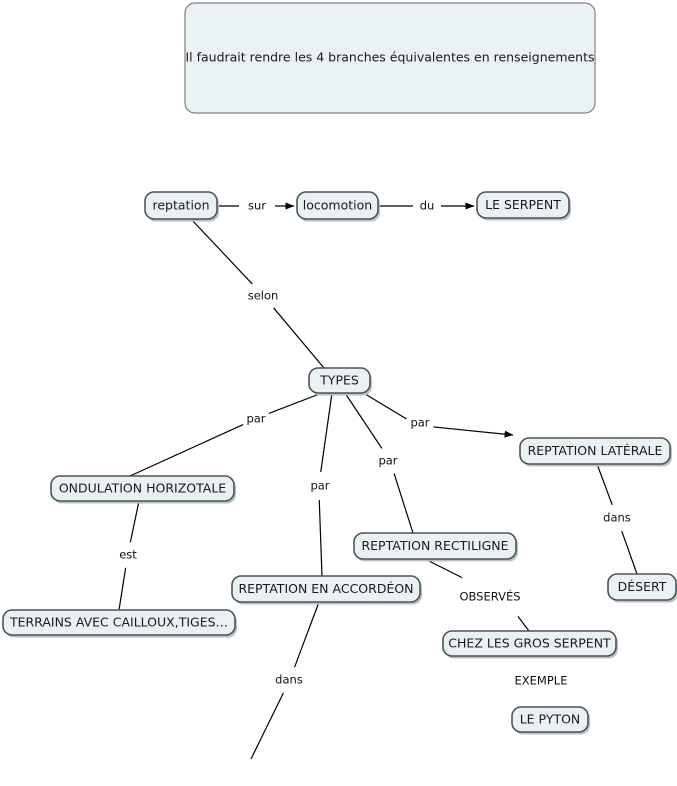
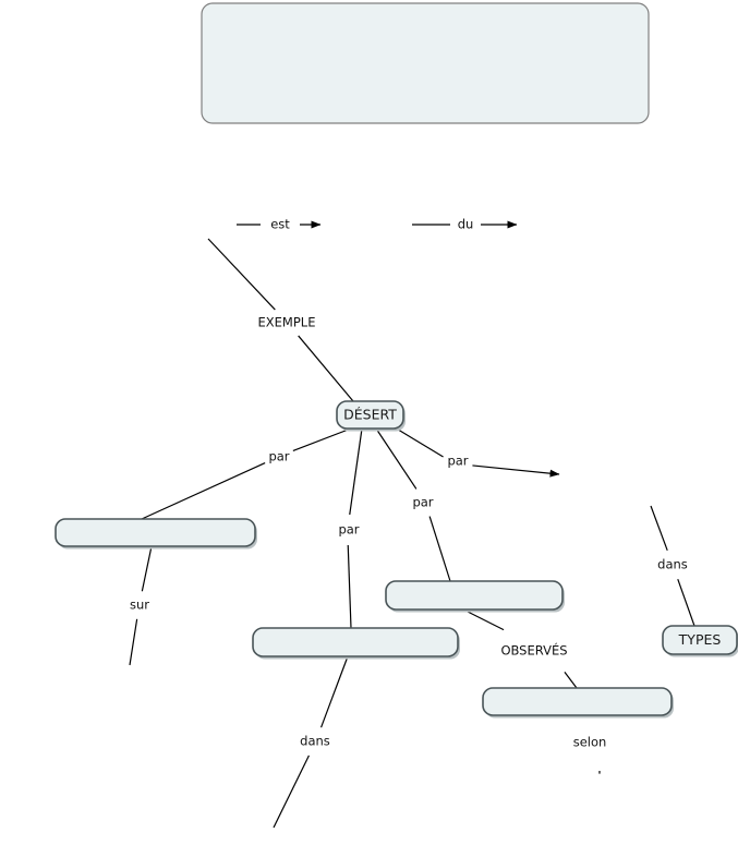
- Il faudrait rendre les 4 branches équivalentes en renseignements
- sur
+ est
  du
- selon
+ EXEMPLE
  par
  par
  par
  par
- est
+ sur
  dans
  OBSERVÉS
- EXEMPLE
+ selon
  dans
- reptation
- locomotion
- LE SERPENT
- TYPES
+ DÉSERT
- ONDULATION HORIZOTALE
- TERRAINS AVEC CAILLOUX,TIGES…
- REPTATION EN ACCORDÉON
- REPTATION RECTILIGNE
- CHEZ LES GROS SERPENT
- LE PYTON
- REPTATION LATÉRALE
- DÉSERT
+ TYPES
